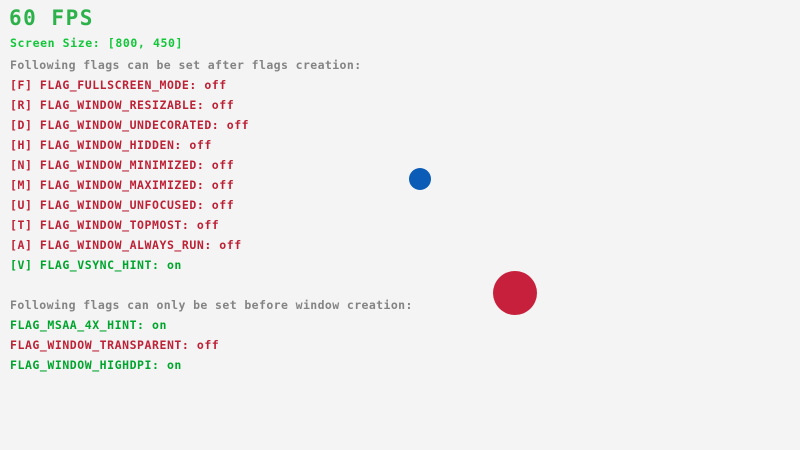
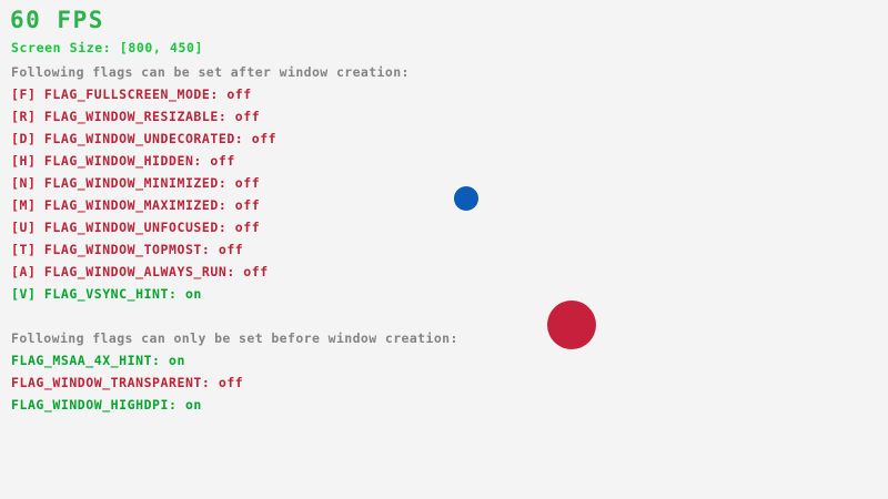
  60 FPS
  Screen Size: [800, 450]
- Following flags can be set after flags creation:
+ Following flags can be set after window creation:
  [F] FLAG_FULLSCREEN_MODE: off
  [R] FLAG_WINDOW_RESIZABLE: off
  [D] FLAG_WINDOW_UNDECORATED: off
  [H] FLAG_WINDOW_HIDDEN: off
  [N] FLAG_WINDOW_MINIMIZED: off
  [M] FLAG_WINDOW_MAXIMIZED: off
  [U] FLAG_WINDOW_UNFOCUSED: off
  [T] FLAG_WINDOW_TOPMOST: off
  [A] FLAG_WINDOW_ALWAYS_RUN: off
  [V] FLAG_VSYNC_HINT: on
  Following flags can only be set before window creation:
  FLAG_MSAA_4X_HINT: on
  FLAG_WINDOW_TRANSPARENT: off
  FLAG_WINDOW_HIGHDPI: on
